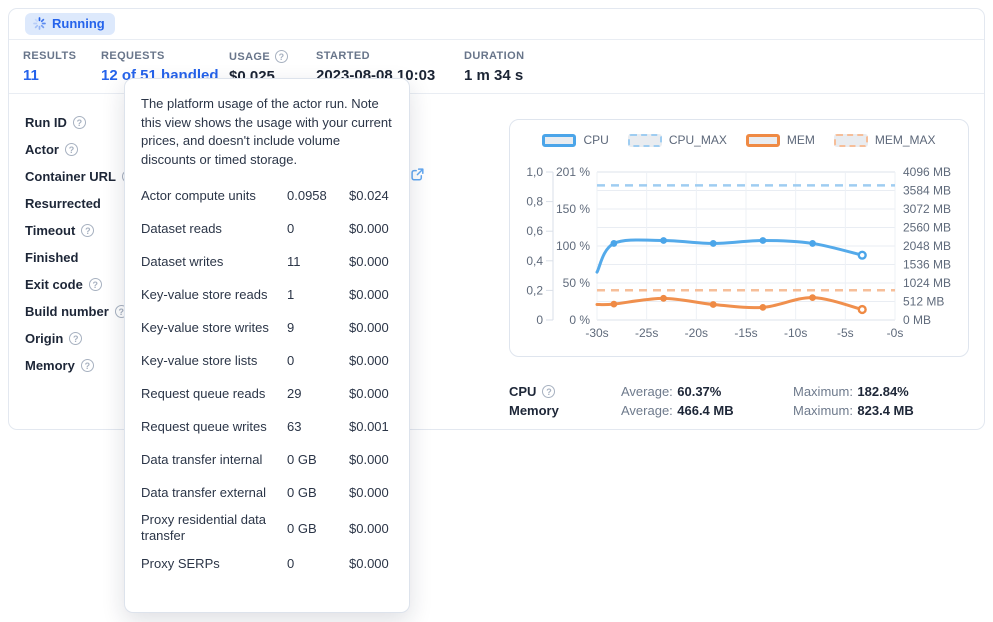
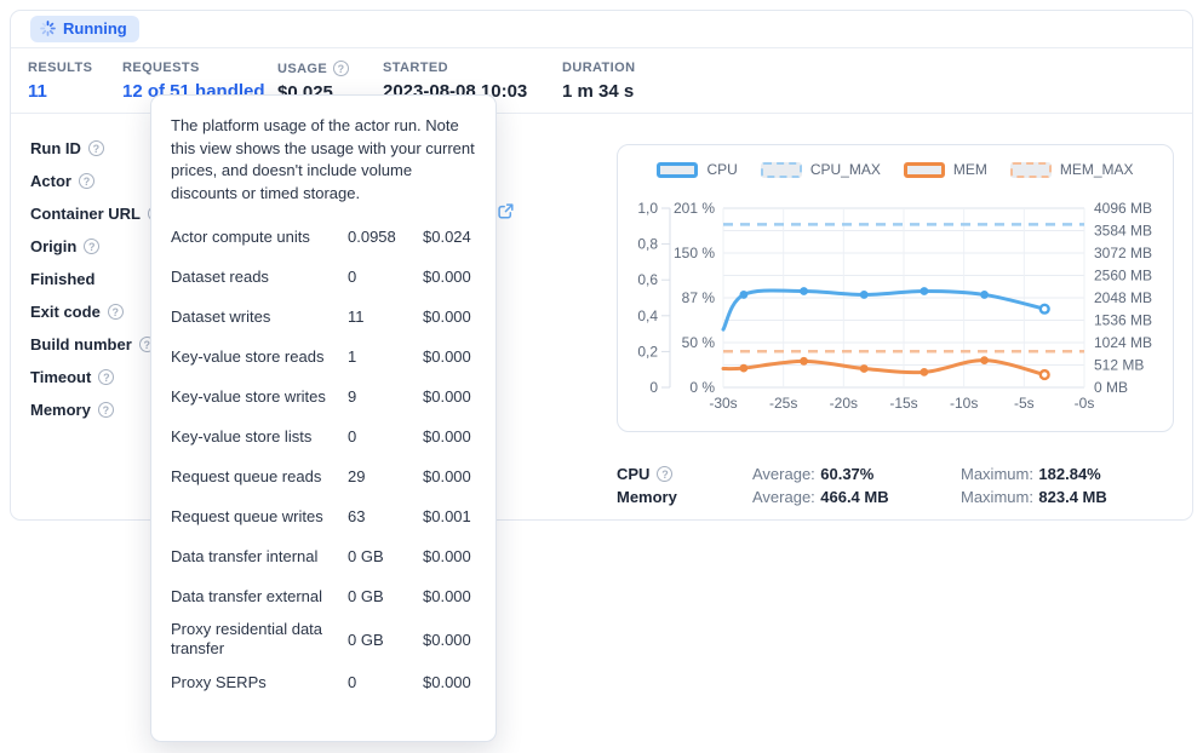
  Running
  RESULTS
  11
  REQUESTS
  12 of 51 handled
  USAGE
  ?
  $0.025
  STARTED
  2023-08-08 10:03
  DURATION
  1 m 34 s
  Run ID
  ?
  Actor
  ?
  Container URL
- Resurrected
- Timeout
+ Origin
  ?
  Finished
  Exit code
  ?
  Build number
  ?
- Origin
+ Timeout
  ?
  Memory
  ?
  4096 MB
  3584 MB
  3072 MB
  2560 MB
  2048 MB
  1536 MB
  1024 MB
  512 MB
  0 MB
  -30s
  -25s
  -20s
  -15s
  -10s
  -5s
  -0s
  201 %
  150 %
- 100 %
+ 87 %
  50 %
  0 %
  1,0
  0,8
  0,6
  0,4
  0,2
  0
  CPU
  CPU_MAX
  MEM
  MEM_MAX
  CPU
  ?
  Average: 60.37%
  Maximum: 182.84%
  Memory
  Average: 466.4 MB
  Maximum: 823.4 MB
  The platform usage of the actor run. Note this view shows the usage with your current prices, and doesn't include volume discounts or timed storage.
  Actor compute units
  0.0958
  $0.024
  Dataset reads
  0
  $0.000
  Dataset writes
  11
  $0.000
  Key-value store reads
  1
  $0.000
  Key-value store writes
  9
  $0.000
  Key-value store lists
  0
  $0.000
  Request queue reads
  29
  $0.000
  Request queue writes
  63
  $0.001
  Data transfer internal
  0 GB
  $0.000
  Data transfer external
  0 GB
  $0.000
  Proxy residential data transfer
  0 GB
  $0.000
  Proxy SERPs
  0
  $0.000
